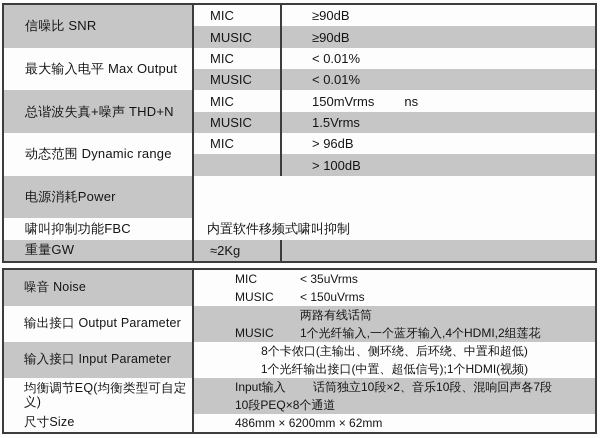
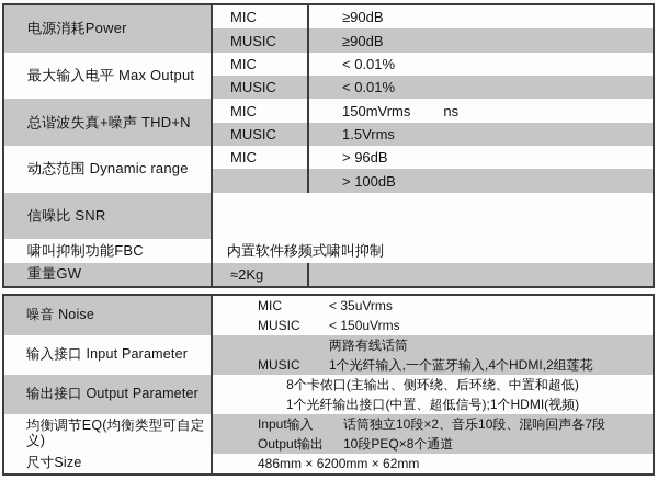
- 信噪比 SNR
+ 电源消耗Power
  MIC
  ≥90dB
  MUSIC
  ≥90dB
  最大输入电平 Max Output
  MIC
  < 0.01%
  MUSIC
  < 0.01%
  总谐波失真+噪声 THD+N
  MIC
  150mVrms
  ns
  MUSIC
  1.5Vrms
  动态范围 Dynamic range
  MIC
  > 96dB
  > 100dB
- 电源消耗Power
+ 信噪比 SNR
  啸叫抑制功能FBC
  内置软件移频式啸叫抑制
  重量GW
  ≈2Kg
  噪音 Noise
  MIC
  < 35uVrms
  MUSIC
  < 150uVrms
- 输出接口 Output Parameter
+ 输入接口 Input Parameter
  两路有线话筒
  MUSIC
  1个光纤输入,一个蓝牙输入,4个HDMI,2组莲花
- 输入接口 Input Parameter
+ 输出接口 Output Parameter
  8个卡侬口(主输出、侧环绕、后环绕、中置和超低)
  1个光纤输出接口(中置、超低信号);1个HDMI(视频)
  均衡调节EQ(均衡类型可自定义)
  Input输入
  话筒独立10段×2、音乐10段、混响回声各7段
+ Output输出
  10段PEQ×8个通道
  尺寸Size
  486mm × 6200mm × 62mm
